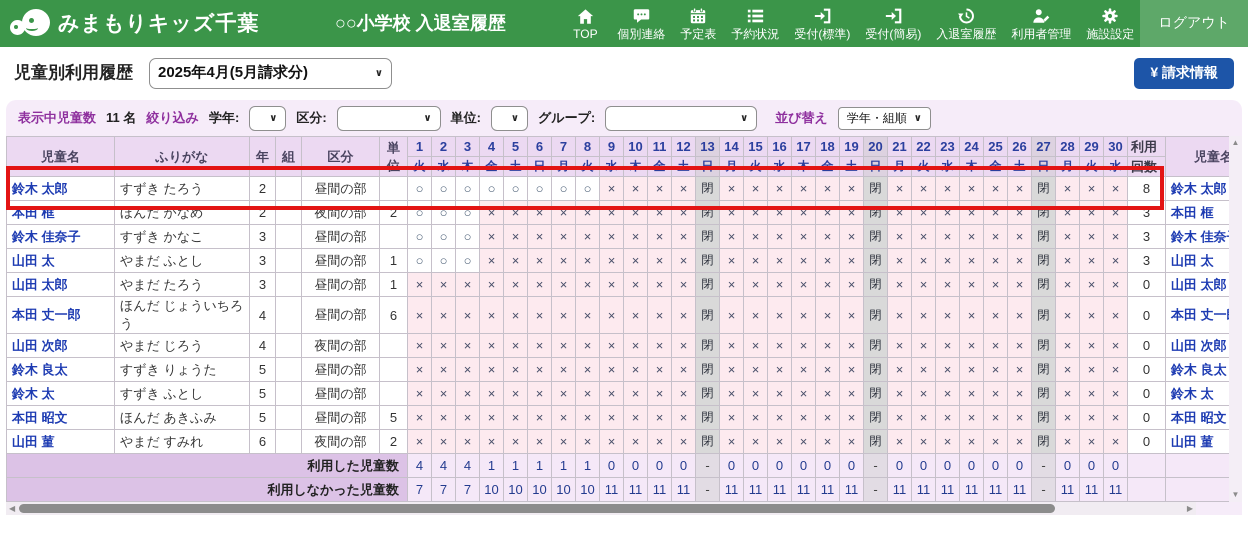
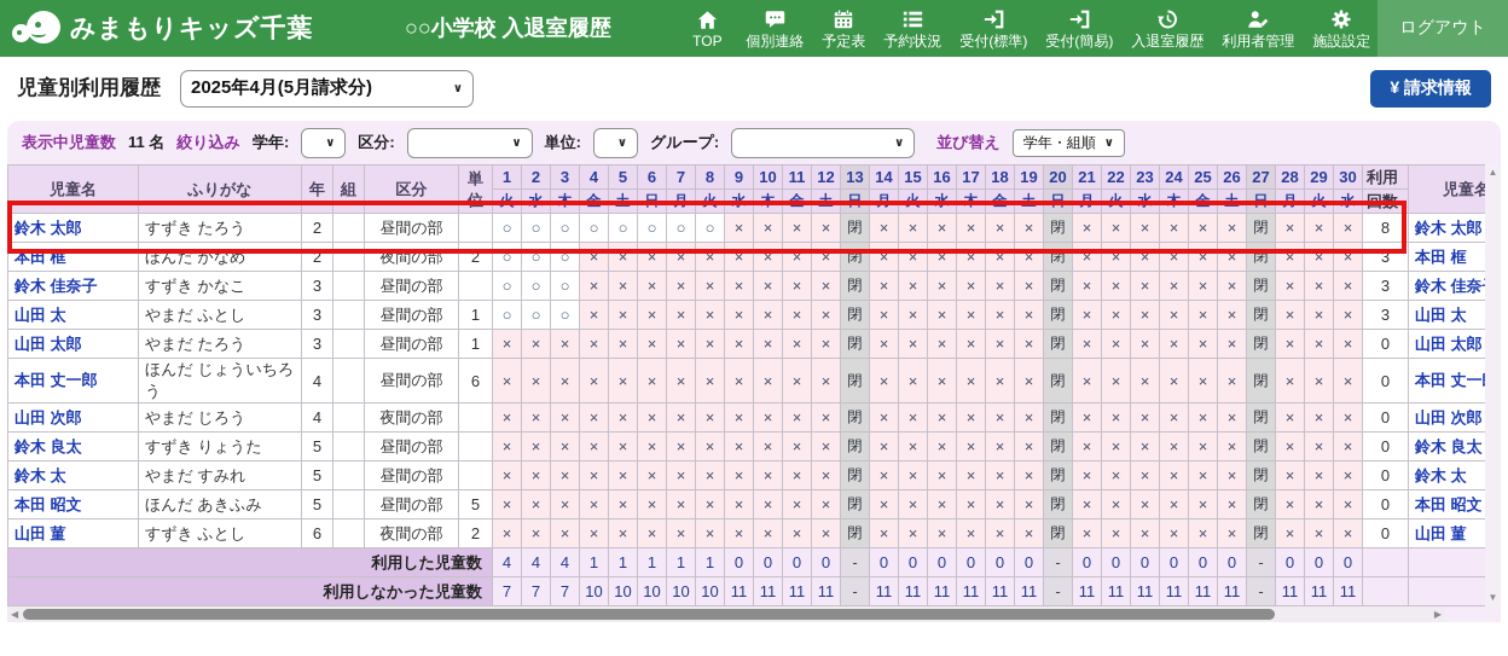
  みまもりキッズ千葉
  ○○小学校 入退室履歴
  TOP
  個別連絡
  予定表
  予約状況
  受付(標準)
  受付(簡易)
  入退室履歴
  利用者管理
  施設設定
  ログアウト
  児童別利用履歴
  2025年4月(5月請求分)
  ∨
  ¥ 請求情報
  表示中児童数
  11 名
  絞り込み
  学年:
  ∨
  区分:
  ∨
  単位:
  ∨
  グループ:
  ∨
  並び替え
  学年・組順
  ∨
  児童名	ふりがな	年	組	区分	単位	1	2	3	4	5	6	7	8	9	10	11	12	13	14	15	16	17	18	19	20	21	22	23	24	25	26	27	28	29	30	利用	児童名
  火	水	木	金	土	日	月	火	水	木	金	土	日	月	火	水	木	金	土	日	月	火	水	木	金	土	日	月	火	水	回数
  鈴木 太郎	すずき たろう	2		昼間の部		○	○	○	○	○	○	○	○	×	×	×	×	閉	×	×	×	×	×	×	閉	×	×	×	×	×	×	閉	×	×	×	8	鈴木 太郎
  本田 框	ほんだ かなめ	2		夜間の部	2	○	○	○	×	×	×	×	×	×	×	×	×	閉	×	×	×	×	×	×	閉	×	×	×	×	×	×	閉	×	×	×	3	本田 框
  鈴木 佳奈子	すずき かなこ	3		昼間の部		○	○	○	×	×	×	×	×	×	×	×	×	閉	×	×	×	×	×	×	閉	×	×	×	×	×	×	閉	×	×	×	3	鈴木 佳奈
  山田 太	やまだ ふとし	3		昼間の部	1	○	○	○	×	×	×	×	×	×	×	×	×	閉	×	×	×	×	×	×	閉	×	×	×	×	×	×	閉	×	×	×	3	山田 太
  山田 太郎	やまだ たろう	3		昼間の部	1	×	×	×	×	×	×	×	×	×	×	×	×	閉	×	×	×	×	×	×	閉	×	×	×	×	×	×	閉	×	×	×	0	山田 太郎
  本田 丈一郎	ほんだ じょういちろう	4		昼間の部	6	×	×	×	×	×	×	×	×	×	×	×	×	閉	×	×	×	×	×	×	閉	×	×	×	×	×	×	閉	×	×	×	0	本田 丈一
  山田 次郎	やまだ じろう	4		夜間の部		×	×	×	×	×	×	×	×	×	×	×	×	閉	×	×	×	×	×	×	閉	×	×	×	×	×	×	閉	×	×	×	0	山田 次郎
  鈴木 良太	すずき りょうた	5		昼間の部		×	×	×	×	×	×	×	×	×	×	×	×	閉	×	×	×	×	×	×	閉	×	×	×	×	×	×	閉	×	×	×	0	鈴木 良太
- 鈴木 太	すずき ふとし	5		昼間の部		×	×	×	×	×	×	×	×	×	×	×	×	閉	×	×	×	×	×	×	閉	×	×	×	×	×	×	閉	×	×	×	0	鈴木 太
+ 鈴木 太	やまだ すみれ	5		昼間の部		×	×	×	×	×	×	×	×	×	×	×	×	閉	×	×	×	×	×	×	閉	×	×	×	×	×	×	閉	×	×	×	0	鈴木 太
  本田 昭文	ほんだ あきふみ	5		昼間の部	5	×	×	×	×	×	×	×	×	×	×	×	×	閉	×	×	×	×	×	×	閉	×	×	×	×	×	×	閉	×	×	×	0	本田 昭文
- 山田 菫	やまだ すみれ	6		夜間の部	2	×	×	×	×	×	×	×	×	×	×	×	×	閉	×	×	×	×	×	×	閉	×	×	×	×	×	×	閉	×	×	×	0	山田 菫
+ 山田 菫	すずき ふとし	6		夜間の部	2	×	×	×	×	×	×	×	×	×	×	×	×	閉	×	×	×	×	×	×	閉	×	×	×	×	×	×	閉	×	×	×	0	山田 菫
  利用した児童数	4	4	4	1	1	1	1	1	0	0	0	0	-	0	0	0	0	0	0	-	0	0	0	0	0	0	-	0	0	0
  利用しなかった児童数	7	7	7	10	10	10	10	10	11	11	11	11	-	11	11	11	11	11	11	-	11	11	11	11	11	11	-	11	11	11
  ▲
  ▼
  ◀
  ▶
